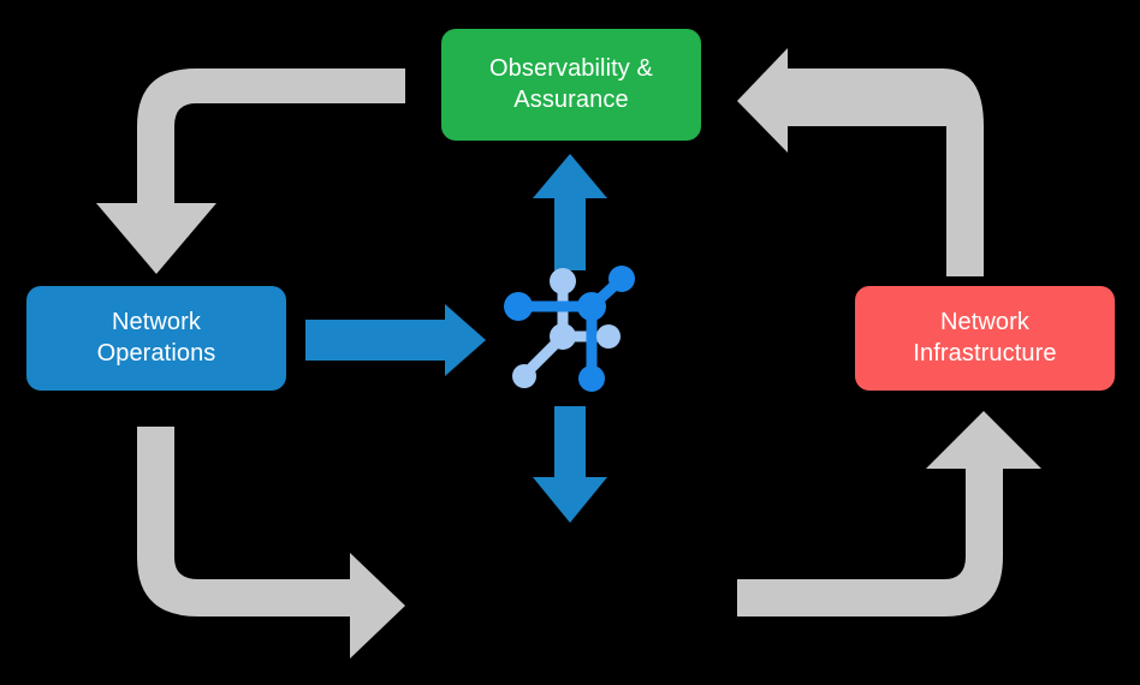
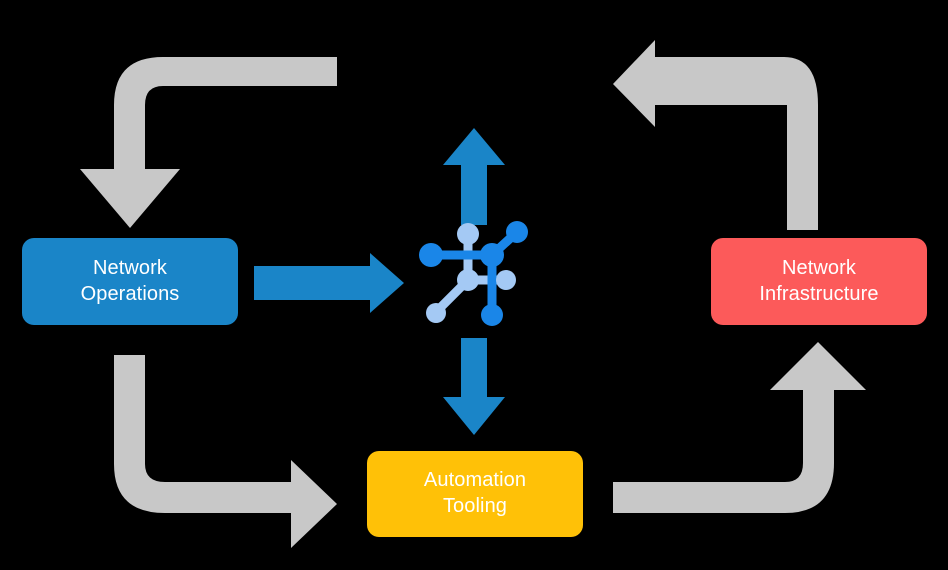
- Observability &
- Assurance
  Network
  Operations
  Network
  Infrastructure
+ Automation
+ Tooling
